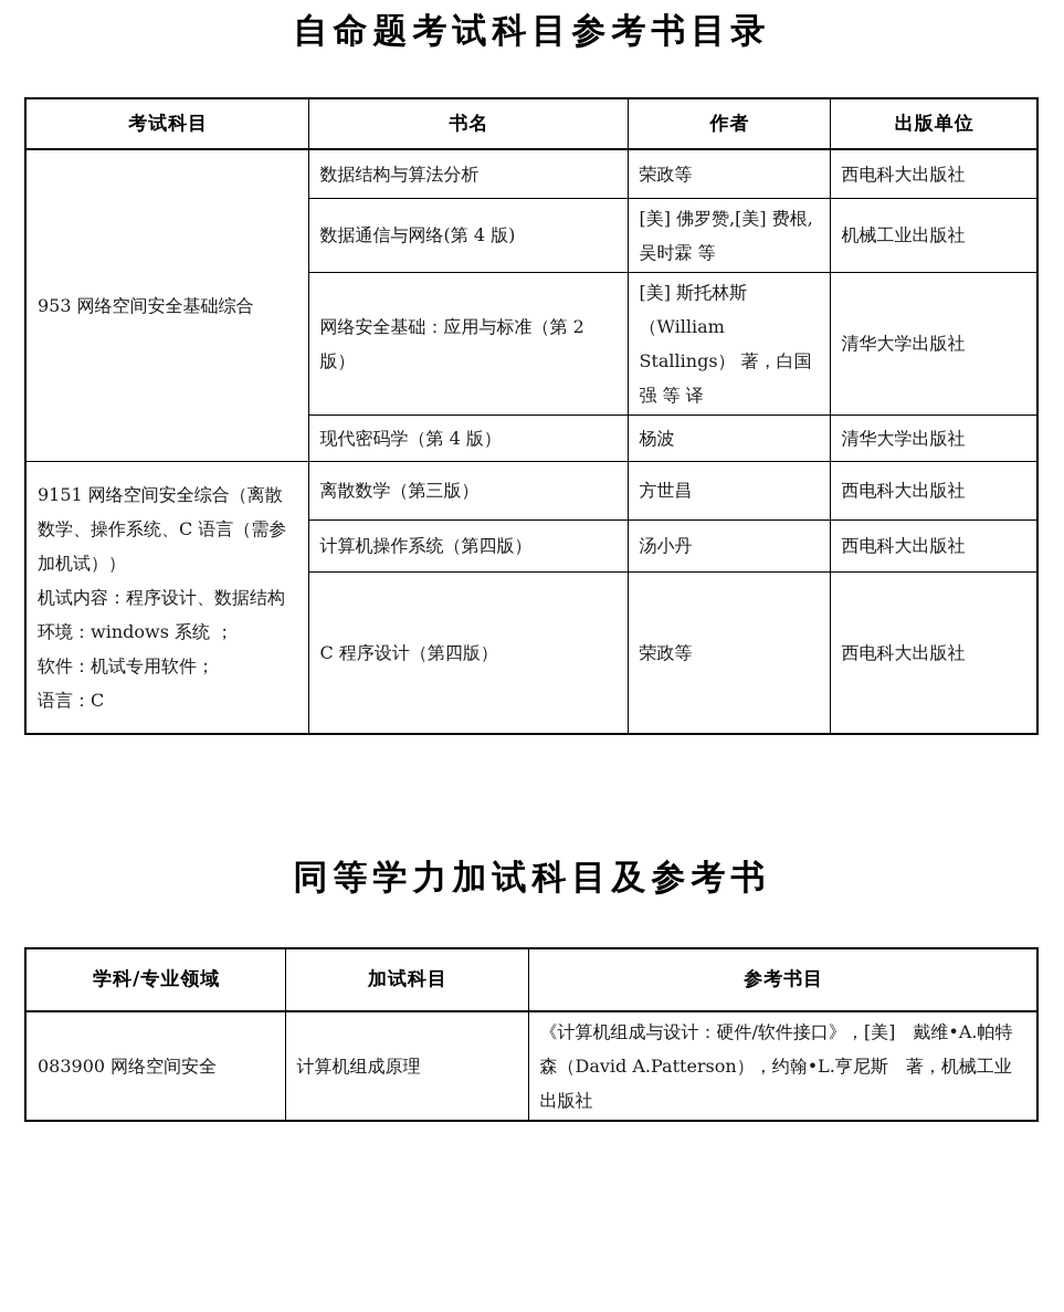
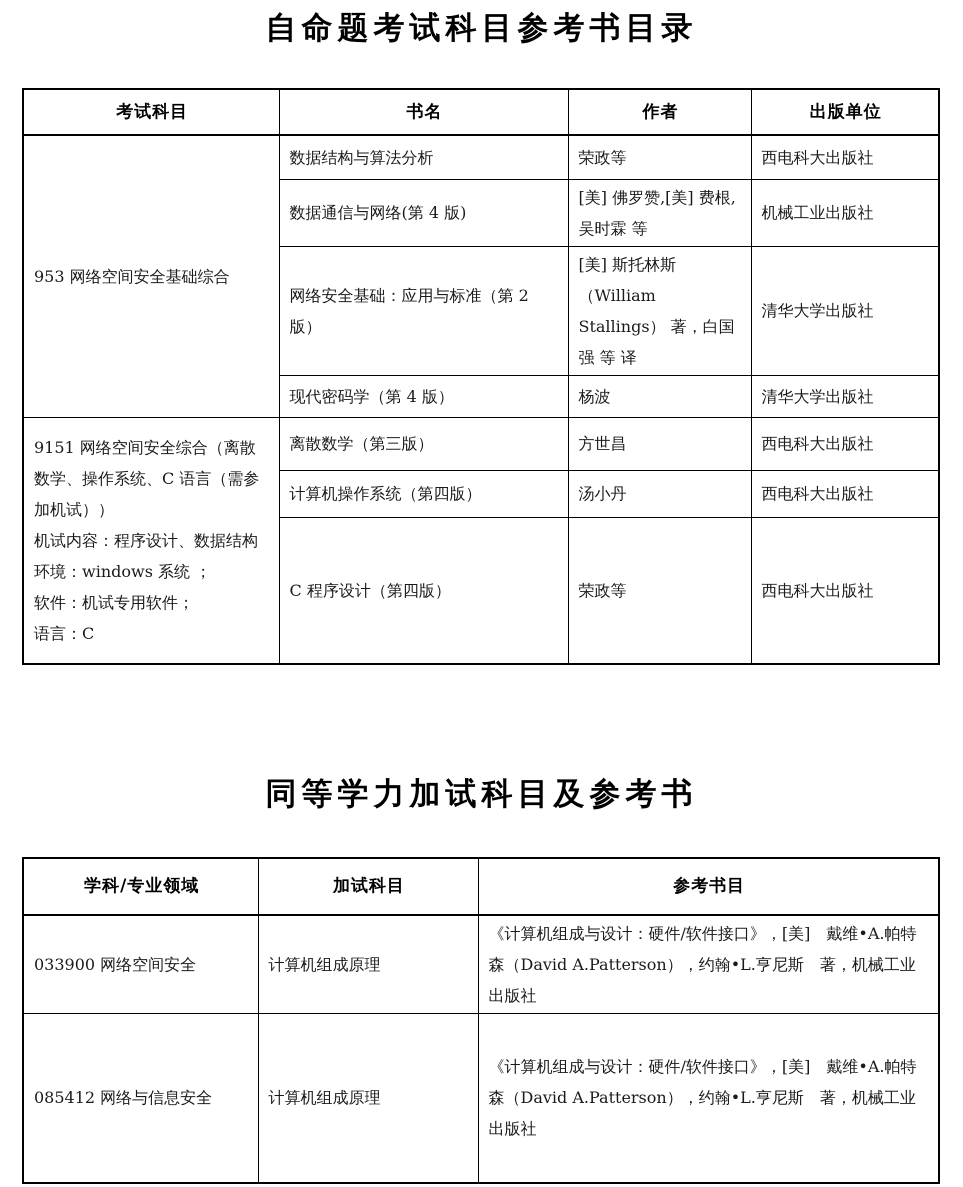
  自命题考试科目参考书目录
  考试科目	书名	作者	出版单位
  953 网络空间安全基础综合	数据结构与算法分析	荣政等	西电科大出版社
  数据通信与网络(第 4 版)	[美] 佛罗赞,[美] 费根,吴时霖 等	机械工业出版社
  网络安全基础：应用与标准（第 2 版）	[美] 斯托林斯（William Stallings） 著，白国强 等 译	清华大学出版社
  现代密码学（第 4 版）	杨波	清华大学出版社
  9151 网络空间安全综合（离散数学、操作系统、C 语言（需参加机试）） 机试内容：程序设计、数据结构 环境：windows 系统 ； 软件：机试专用软件； 语言：C	离散数学（第三版）	方世昌	西电科大出版社
  计算机操作系统（第四版）	汤小丹	西电科大出版社
  C 程序设计（第四版）	荣政等	西电科大出版社
  同等学力加试科目及参考书
  学科/专业领域	加试科目	参考书目
- 083900 网络空间安全	计算机组成原理	《计算机组成与设计：硬件/软件接口》，[美] 戴维•A.帕特森（David A.Patterson），约翰•L.亨尼斯 著，机械工业出版社
+ 033900 网络空间安全	计算机组成原理	《计算机组成与设计：硬件/软件接口》，[美] 戴维•A.帕特森（David A.Patterson），约翰•L.亨尼斯 著，机械工业出版社
+ 085412 网络与信息安全	计算机组成原理	《计算机组成与设计：硬件/软件接口》，[美] 戴维•A.帕特森（David A.Patterson），约翰•L.亨尼斯 著，机械工业出版社
